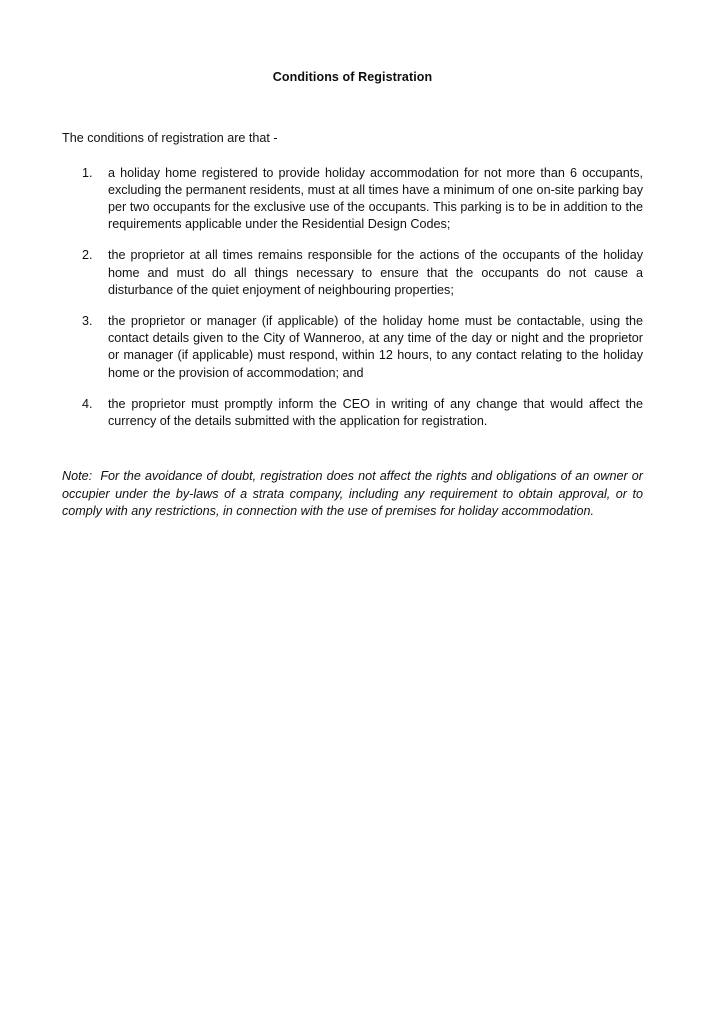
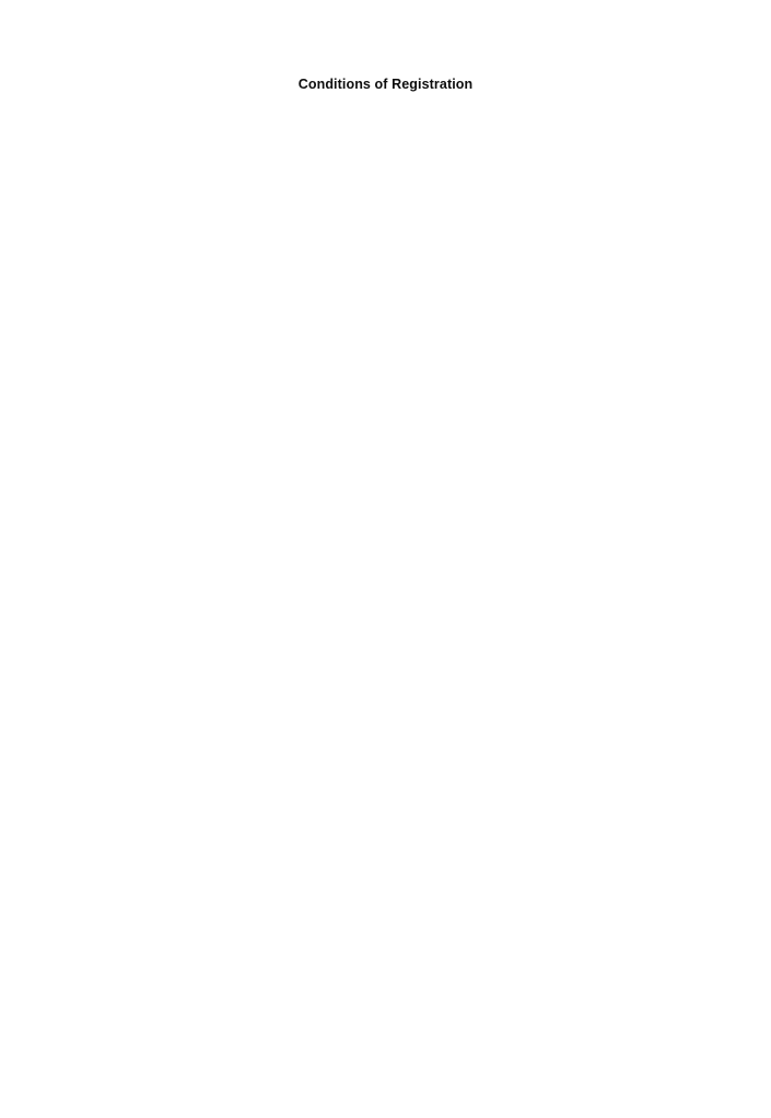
  Conditions of Registration
- The conditions of registration are that -
- 1.
- a holiday home registered to provide holiday accommodation for not more than 6 occupants, excluding the permanent residents, must at all times have a minimum of one on-site parking bay per two occupants for the exclusive use of the occupants. This parking is to be in addition to the requirements applicable under the Residential Design Codes;
- 2.
- the proprietor at all times remains responsible for the actions of the occupants of the holiday home and must do all things necessary to ensure that the occupants do not cause a disturbance of the quiet enjoyment of neighbouring properties;
- 3.
- the proprietor or manager (if applicable) of the holiday home must be contactable, using the contact details given to the City of Wanneroo, at any time of the day or night and the proprietor or manager (if applicable) must respond, within 12 hours, to any contact relating to the holiday home or the provision of accommodation; and
- 4.
- the proprietor must promptly inform the CEO in writing of any change that would affect the currency of the details submitted with the application for registration.
- Note: For the avoidance of doubt, registration does not affect the rights and obligations of an owner or occupier under the by-laws of a strata company, including any requirement to obtain approval, or to comply with any restrictions, in connection with the use of premises for holiday accommodation.
